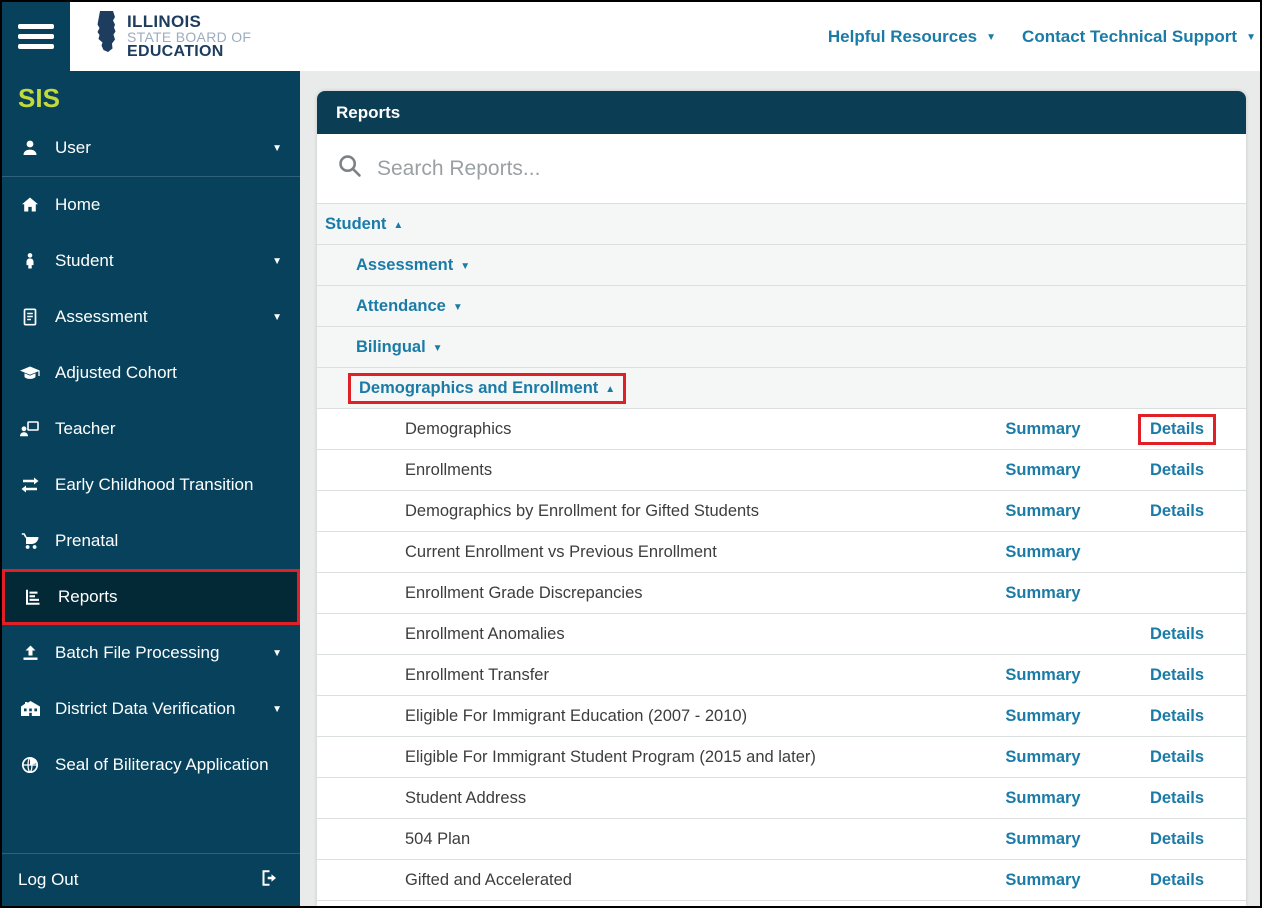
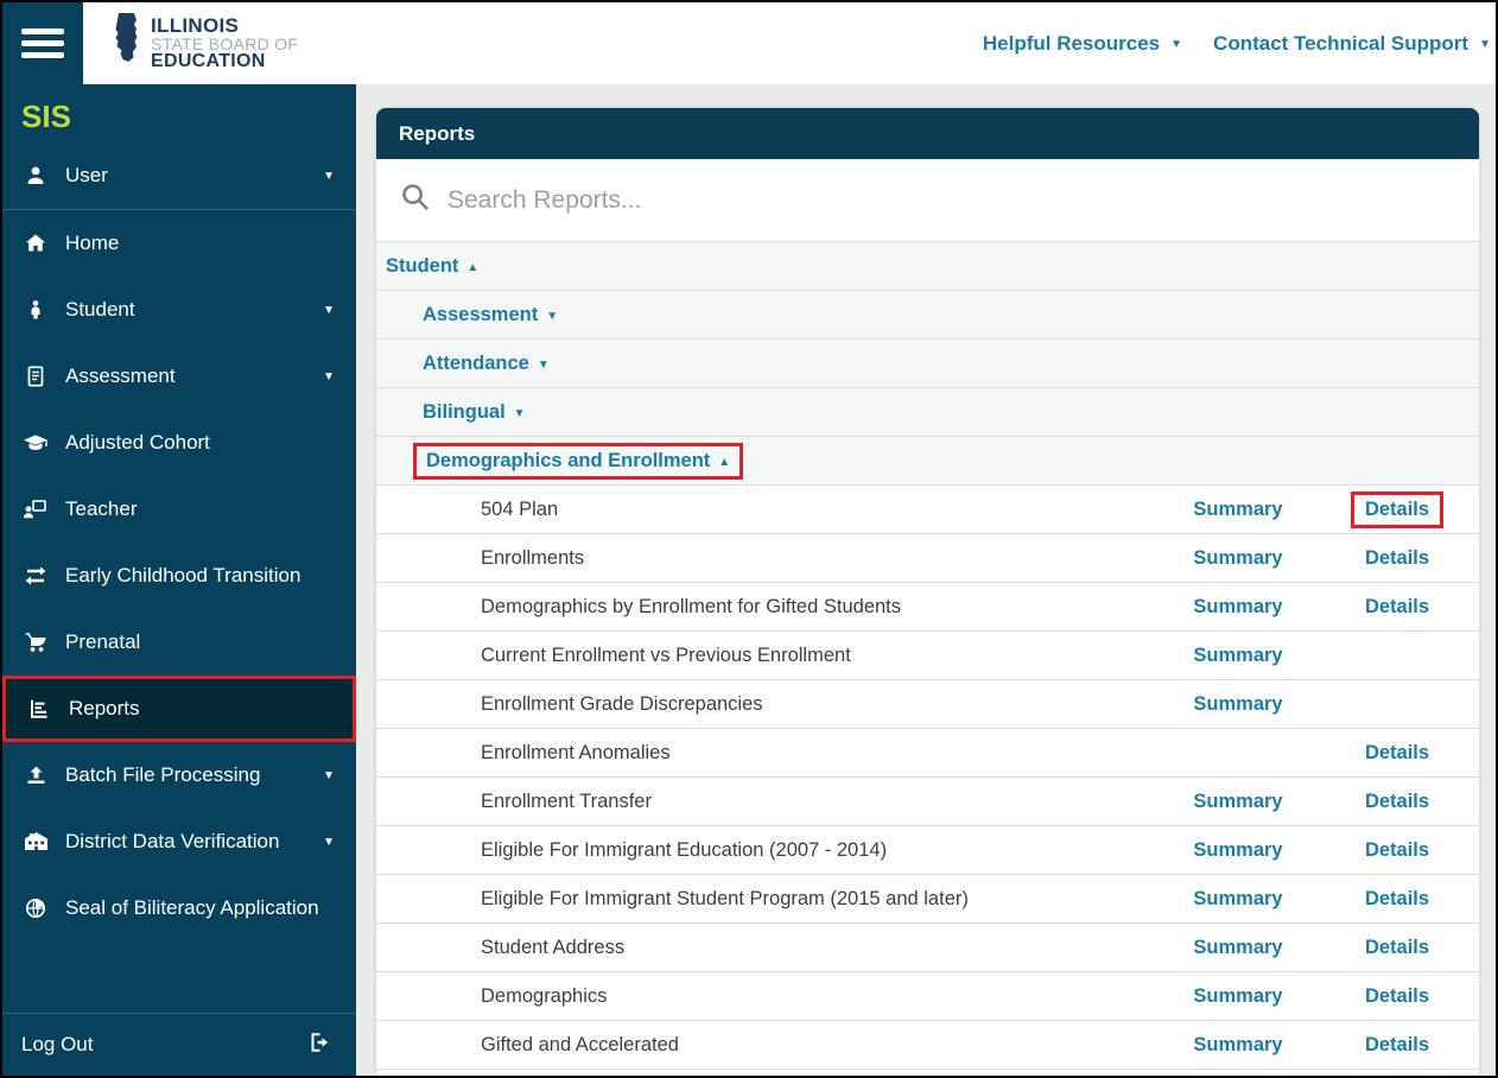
  ILLINOIS
  STATE BOARD OF
  EDUCATION
  Helpful Resources
  ▼
  Contact Technical Support
  ▼
  SIS
  User
  ▼
  Home
  Student
  ▼
  Assessment
  ▼
  Adjusted Cohort
  Teacher
  Early Childhood Transition
  Prenatal
  Reports
  Batch File Processing
  ▼
  District Data Verification
  ▼
  Seal of Biliteracy Application
  Log Out
  Reports
  Search Reports...
  Student
  ▲
  Assessment
  ▼
  Attendance
  ▼
  Bilingual
  ▼
  Demographics and Enrollment
  ▲
- Demographics
+ 504 Plan
  Summary
  Details
  Enrollments
  Summary
  Details
  Demographics by Enrollment for Gifted Students
  Summary
  Details
  Current Enrollment vs Previous Enrollment
  Summary
  Enrollment Grade Discrepancies
  Summary
  Enrollment Anomalies
  Details
  Enrollment Transfer
  Summary
  Details
- Eligible For Immigrant Education (2007 - 2010)
+ Eligible For Immigrant Education (2007 - 2014)
  Summary
  Details
  Eligible For Immigrant Student Program (2015 and later)
  Summary
  Details
  Student Address
  Summary
  Details
- 504 Plan
+ Demographics
  Summary
  Details
  Gifted and Accelerated
  Summary
  Details
